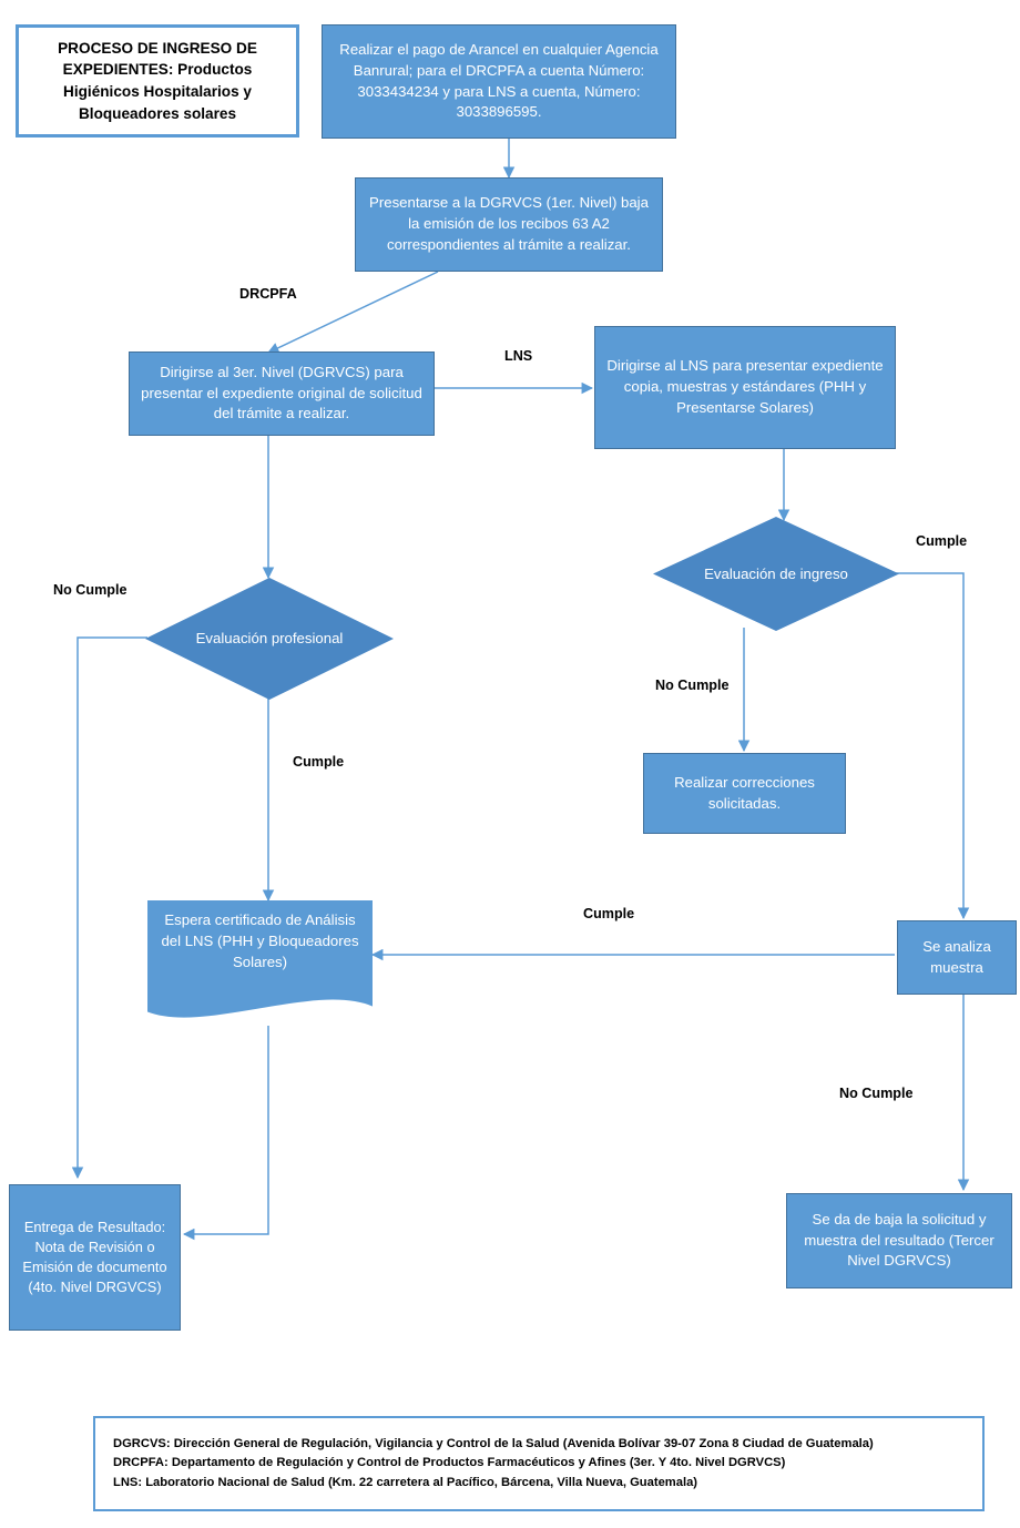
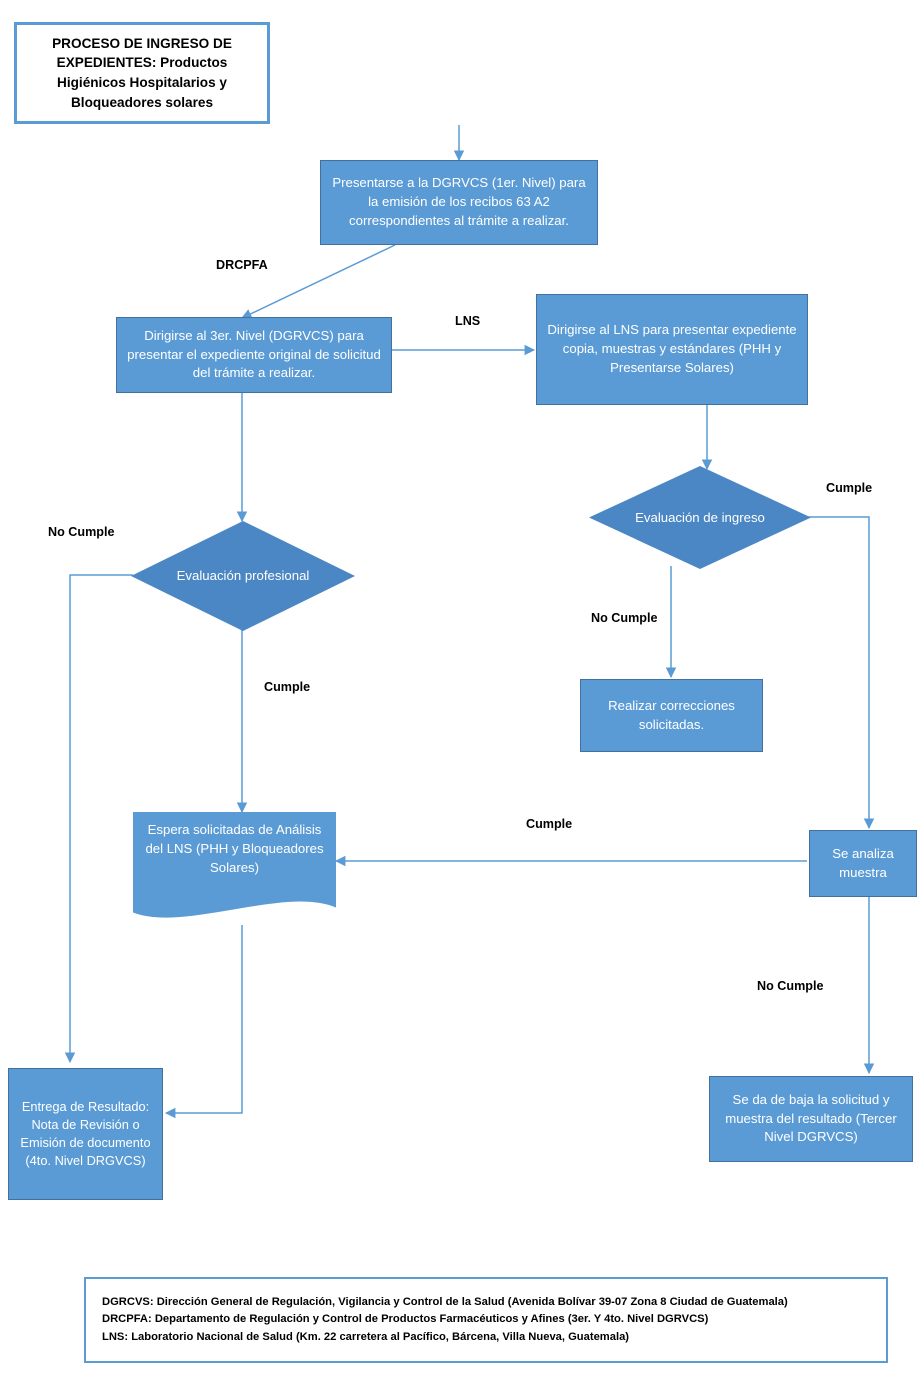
  PROCESO DE INGRESO DE EXPEDIENTES: Productos Higiénicos Hospitalarios y Bloqueadores solares
- Realizar el pago de Arancel en cualquier Agencia Banrural; para el DRCPFA a cuenta Número: 3033434234 y para LNS a cuenta, Número: 3033896595.
- Presentarse a la DGRVCS (1er. Nivel) baja la emisión de los recibos 63 A2 correspondientes al trámite a realizar.
+ Presentarse a la DGRVCS (1er. Nivel) para la emisión de los recibos 63 A2 correspondientes al trámite a realizar.
  Dirigirse al 3er. Nivel (DGRVCS) para presentar el expediente original de solicitud del trámite a realizar.
  Dirigirse al LNS para presentar expediente copia, muestras y estándares (PHH y Presentarse Solares)
  Evaluación de ingreso
  Evaluación profesional
  Realizar correcciones solicitadas.
- Espera certificado de Análisis del LNS (PHH y Bloqueadores Solares)
+ Espera solicitadas de Análisis del LNS (PHH y Bloqueadores Solares)
  Se analiza muestra
  Entrega de Resultado: Nota de Revisión o Emisión de documento (4to. Nivel DRGVCS)
  Se da de baja la solicitud y muestra del resultado (Tercer Nivel DGRVCS)
  DRCPFA
  LNS
  Cumple
  No Cumple
  No Cumple
  Cumple
  Cumple
  No Cumple
  DGRCVS: Dirección General de Regulación, Vigilancia y Control de la Salud (Avenida Bolívar 39-07 Zona 8 Ciudad de Guatemala)
  DRCPFA: Departamento de Regulación y Control de Productos Farmacéuticos y Afines (3er. Y 4to. Nivel DGRVCS)
  LNS: Laboratorio Nacional de Salud (Km. 22 carretera al Pacífico, Bárcena, Villa Nueva, Guatemala)
